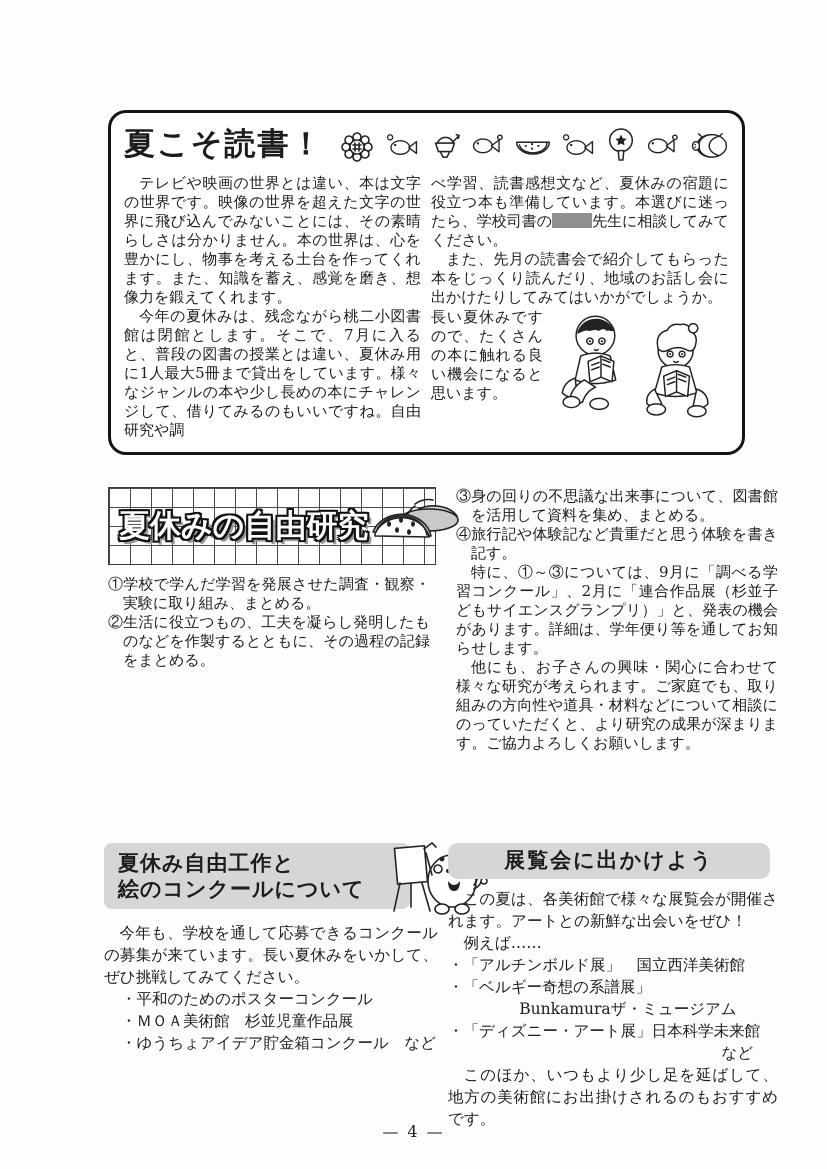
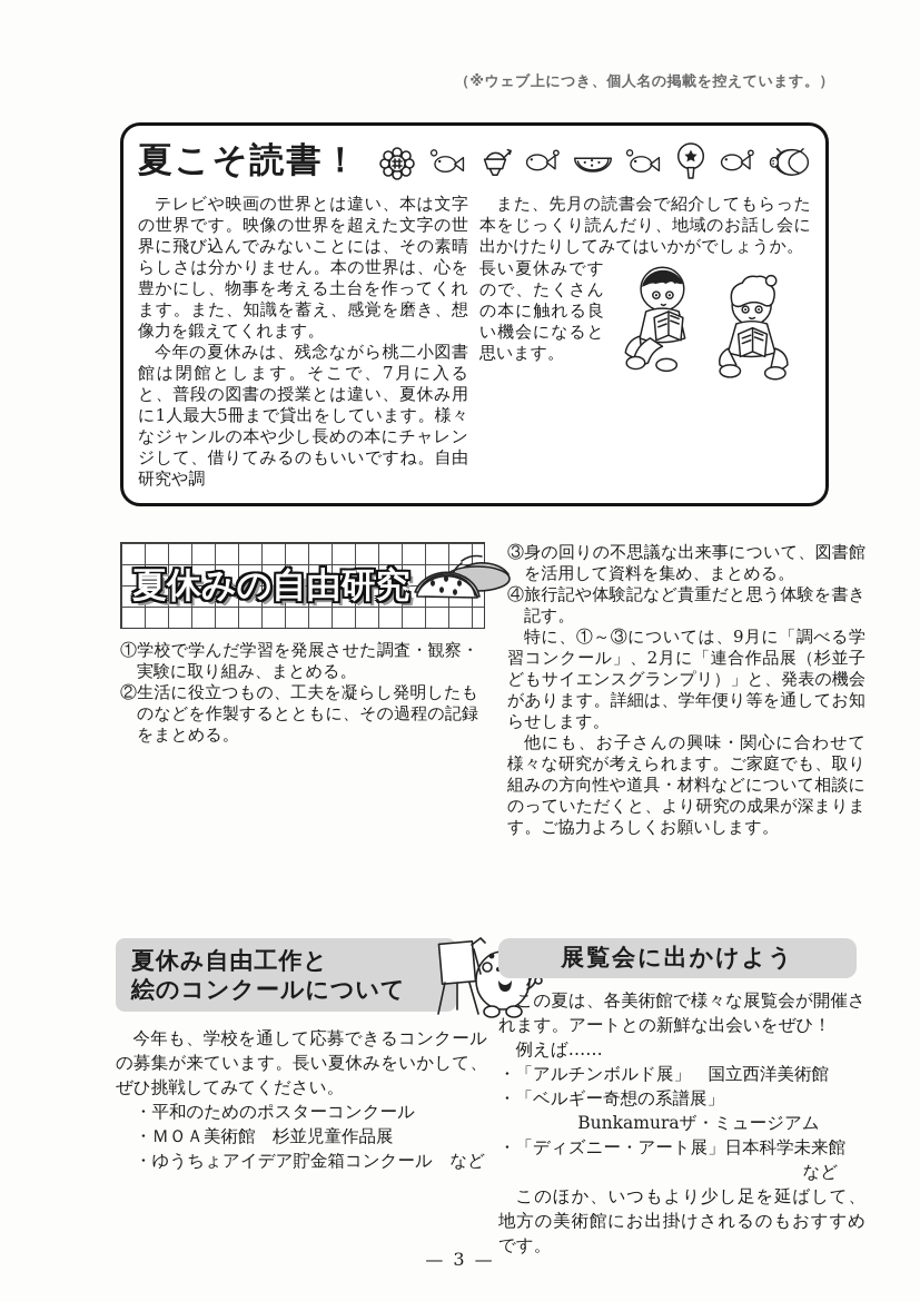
+ （※ウェブ上につき、個人名の掲載を控えています。）
  夏こそ読書！
  テレビや映画の世界とは違い、本は文字の世界です。映像の世界を超えた文字の世界に飛び込んでみないことには、その素晴らしさは分かりません。本の世界は、心を豊かにし、物事を考える土台を作ってくれます。また、知識を蓄え、感覚を磨き、想像力を鍛えてくれます。
  今年の夏休みは、残念ながら桃二小図書館は閉館とします。そこで、7月に入ると、普段の図書の授業とは違い、夏休み用に1人最大5冊まで貸出をしています。様々なジャンルの本や少し長めの本にチャレンジして、借りてみるのもいいですね。自由研究や調
- べ学習、読書感想文など、夏休みの宿題に役立つ本も準備しています。本選びに迷ったら、学校司書の 先生に相談してみてください。
  また、先月の読書会で紹介してもらった本をじっくり読んだり、地域のお話し会に出かけたりしてみてはいかがでしょうか。
  長い夏休みですので、たくさんの本に触れる良い機会になると思います。
  夏休みの自由研究
  ①学校で学んだ学習を発展させた調査・観察・実験に取り組み、まとめる。
  ②生活に役立つもの、工夫を凝らし発明したものなどを作製するとともに、その過程の記録をまとめる。
  ③身の回りの不思議な出来事について、図書館を活用して資料を集め、まとめる。
  ④旅行記や体験記など貴重だと思う体験を書き記す。
  特に、①～③については、9月に「調べる学習コンクール」、2月に「連合作品展（杉並子どもサイエンスグランプリ）」と、発表の機会があります。詳細は、学年便り等を通してお知らせします。
  他にも、お子さんの興味・関心に合わせて様々な研究が考えられます。ご家庭でも、取り組みの方向性や道具・材料などについて相談にのっていただくと、より研究の成果が深まります。ご協力よろしくお願いします。
  夏休み自由工作と
  絵のコンクールについて
  今年も、学校を通して応募できるコンクールの募集が来ています。長い夏休みをいかして、ぜひ挑戦してみてください。
  ・平和のためのポスターコンクール
  ・ＭＯＡ美術館 杉並児童作品展
  ・ゆうちょアイデア貯金箱コンクール など
  展覧会に出かけよう
  この夏は、各美術館で様々な展覧会が開催されます。アートとの新鮮な出会いをぜひ！
  例えば……
  ・「アルチンボルド展」 国立西洋美術館
  ・「ベルギー奇想の系譜展」
  Bunkamuraザ・ミュージアム
  ・「ディズニー・アート展」日本科学未来館
  など
  このほか、いつもより少し足を延ばして、地方の美術館にお出掛けされるのもおすすめです。
- — 4 —
+ — 3 —
